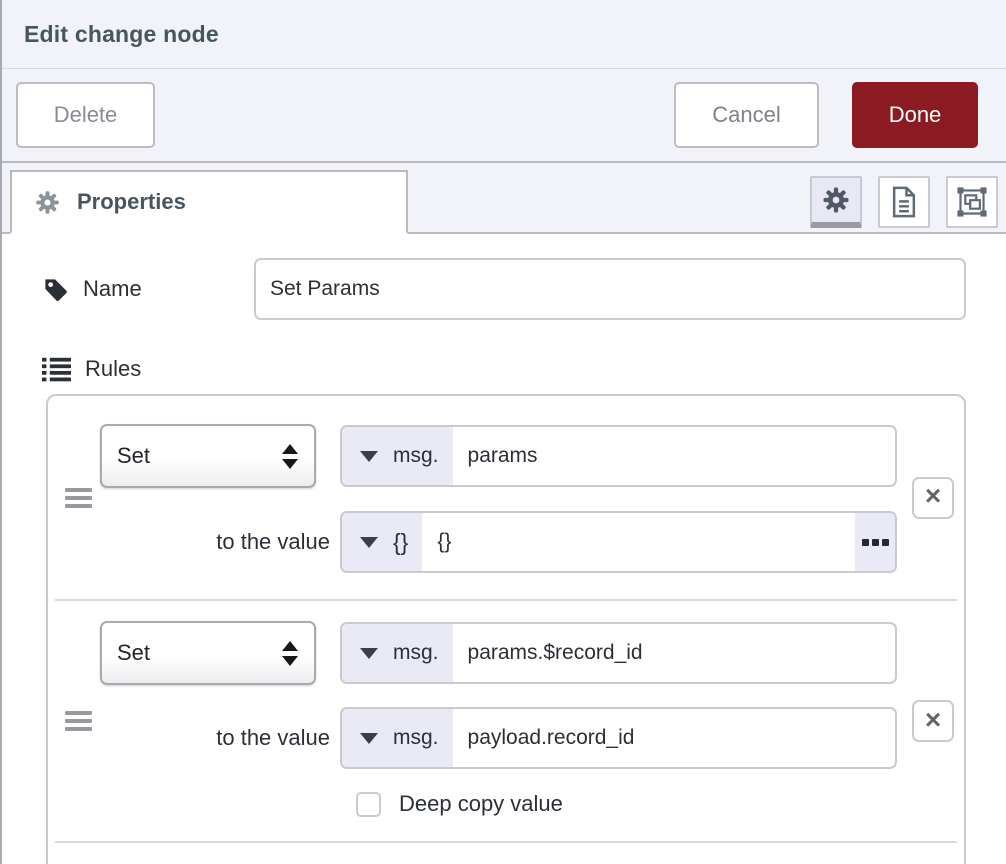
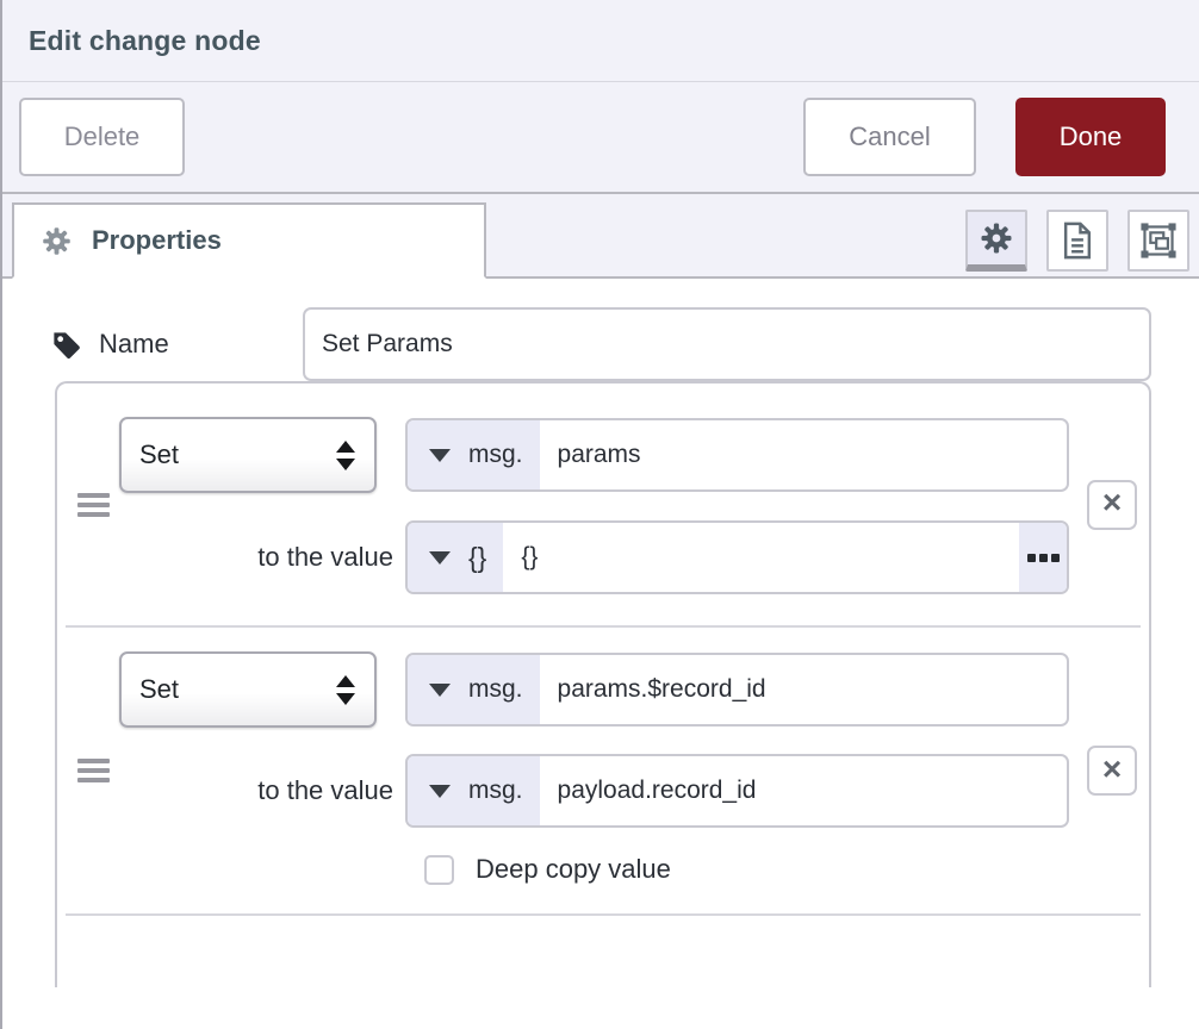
  Edit change node
  Delete
  Cancel
  Done
  Properties
  Name
  Set Params
- Rules
  ×
  Set
  msg.
  params
  to the value
  {}
  {}
  ×
  Set
  msg.
  params.$record_id
  to the value
  msg.
  payload.record_id
  Deep copy value
